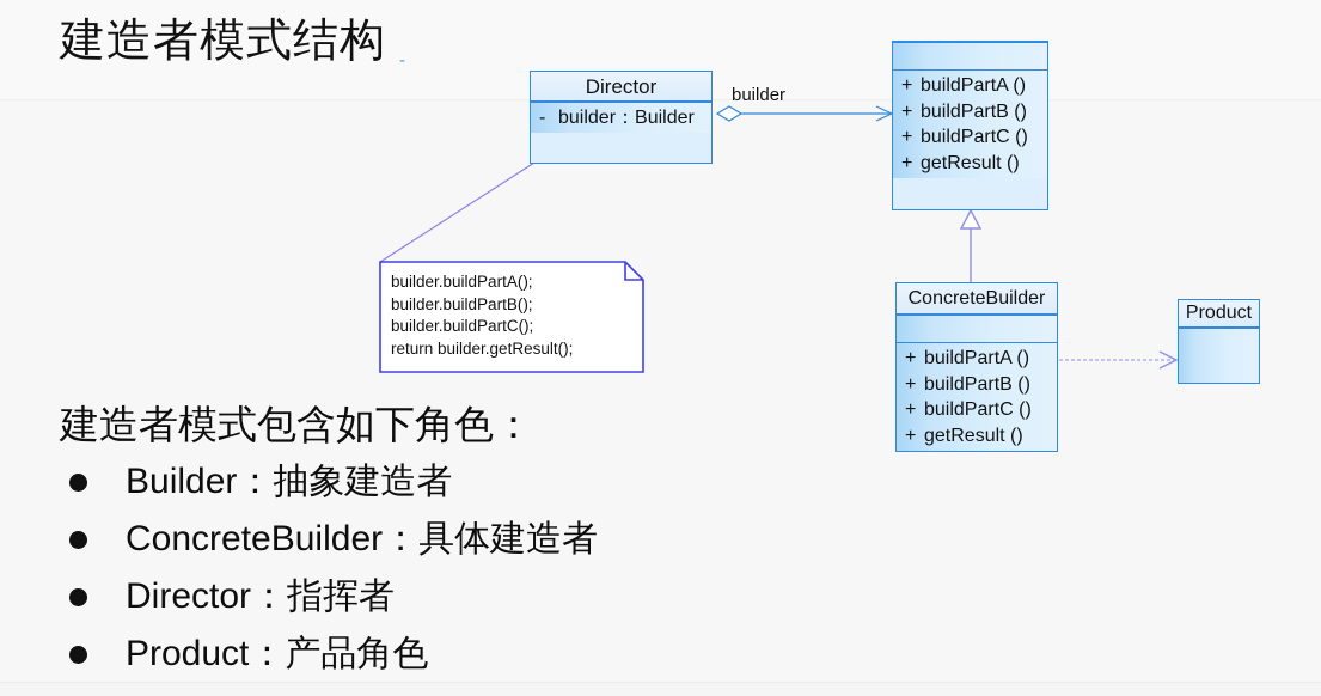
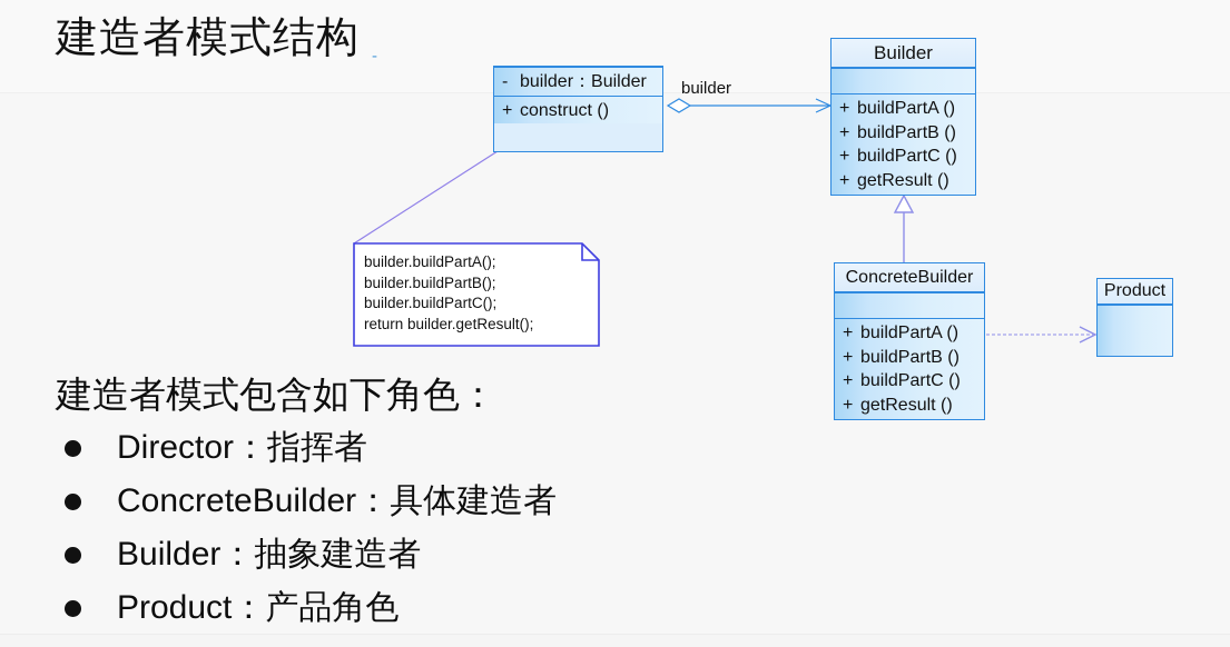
  建造者模式结构
  -
  builder
- Director
  - builder：Builder
+ + construct ()
+ Builder
  + buildPartA ()
  + buildPartB ()
  + buildPartC ()
  + getResult ()
  ConcreteBuilder
  + buildPartA ()
  + buildPartB ()
  + buildPartC ()
  + getResult ()
  Product
  builder.buildPartA();
  builder.buildPartB();
  builder.buildPartC();
  return builder.getResult();
  建造者模式包含如下角色：
- Builder：抽象建造者
+ Director：指挥者
  ConcreteBuilder：具体建造者
- Director：指挥者
+ Builder：抽象建造者
  Product：产品角色
